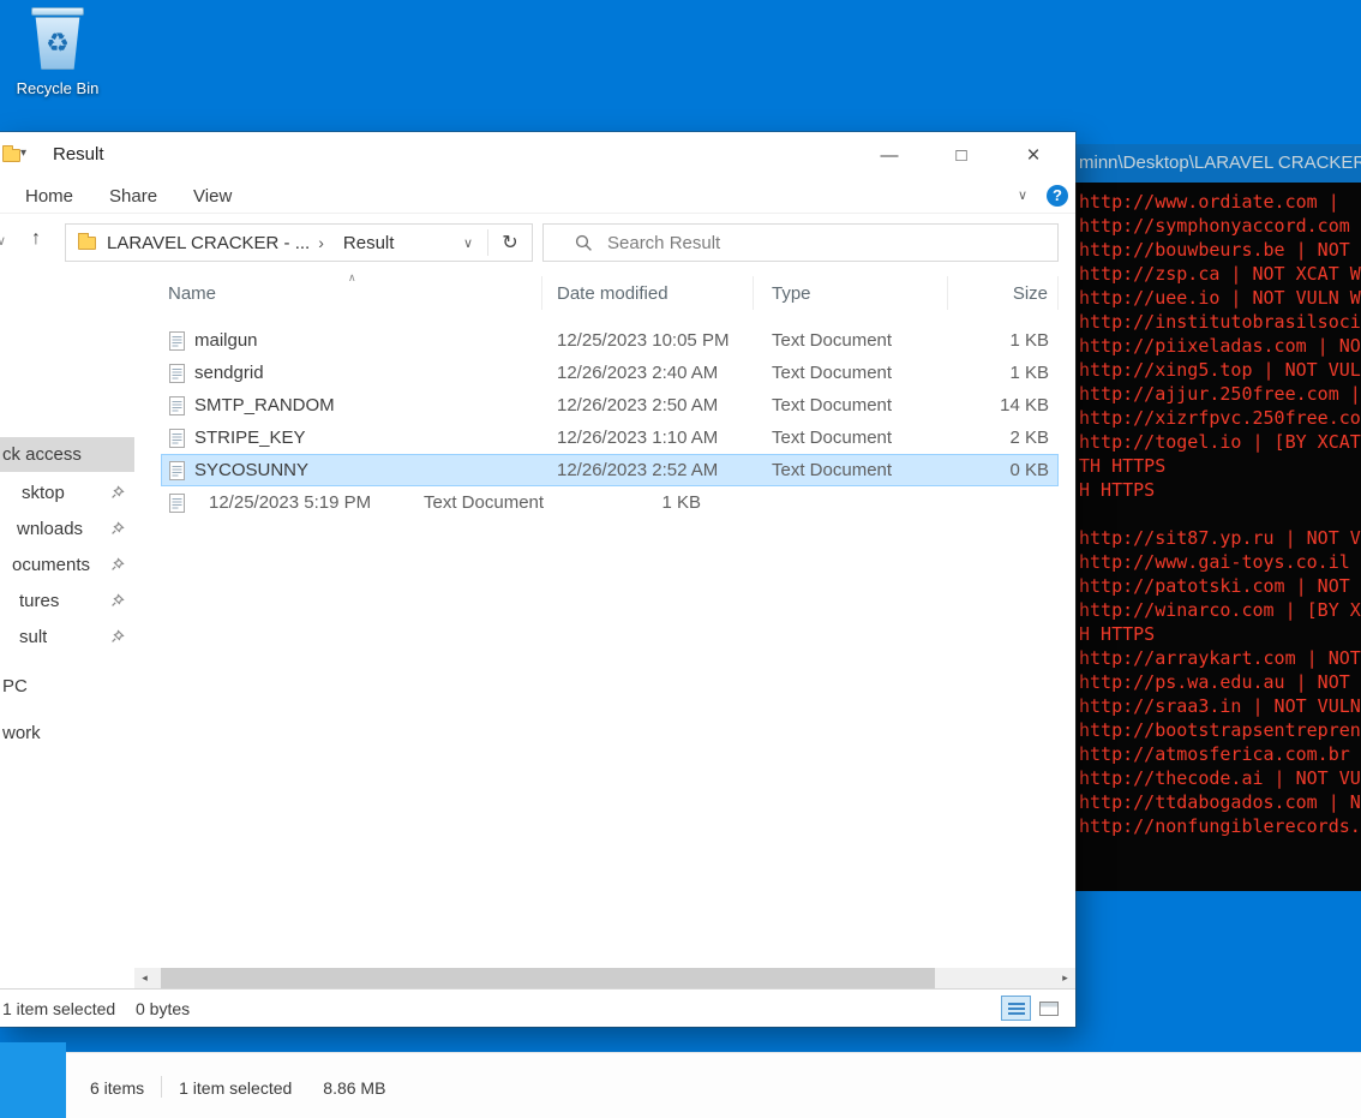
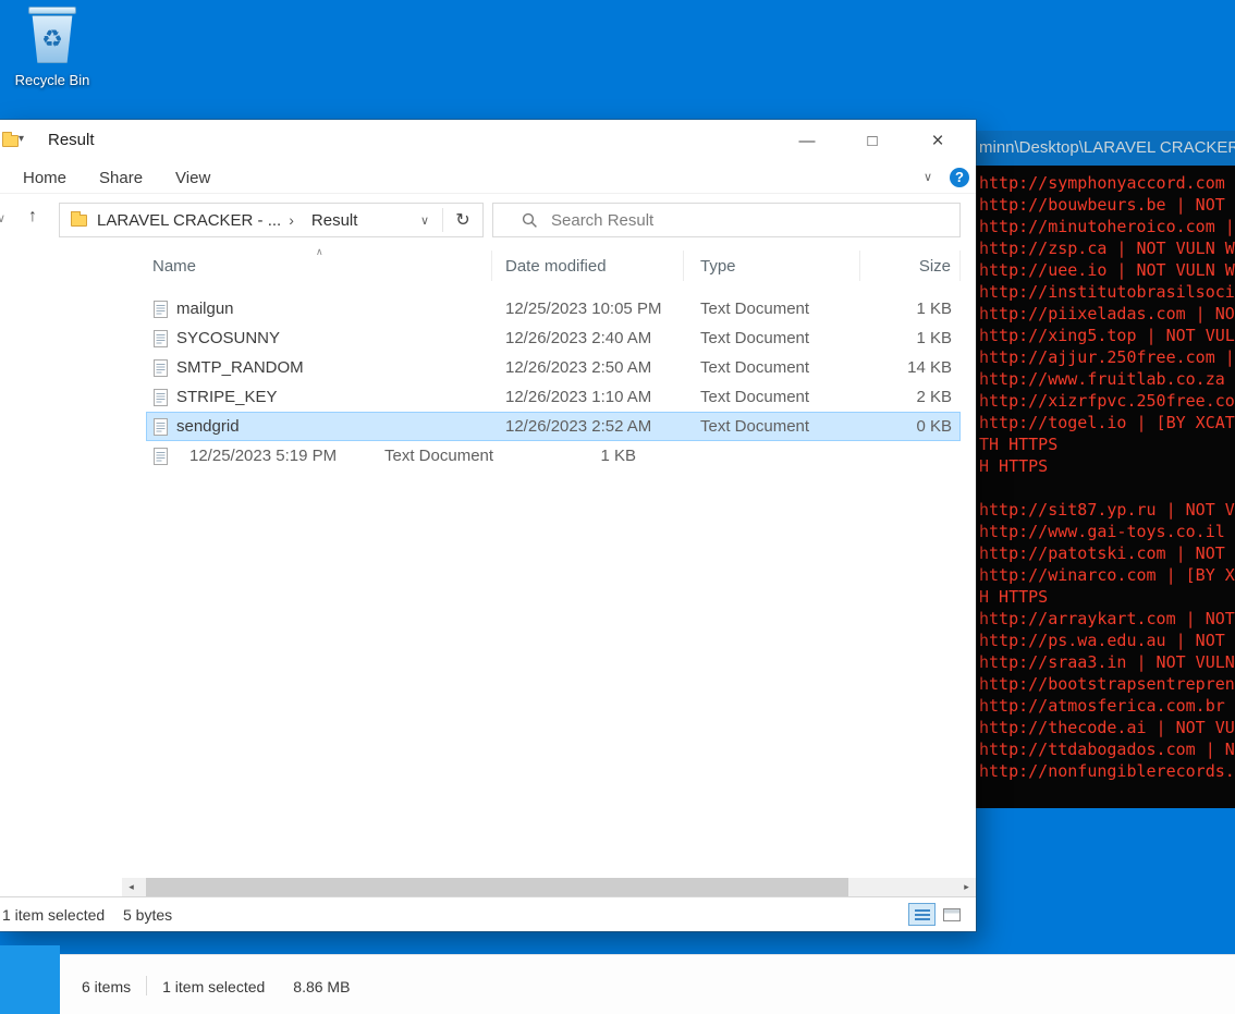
  ♻
  Recycle Bin
  minn\Desktop\LARAVEL CRACKER
- http://www.ordiate.com |
  http://symphonyaccord.com
  http://bouwbeurs.be | NOT
+ http://minutoheroico.com |
- http://zsp.ca | NOT XCAT W
+ http://zsp.ca | NOT VULN W
  http://uee.io | NOT VULN W
  http://institutobrasilsoci
  http://piixeladas.com | NO
  http://xing5.top | NOT VUL
  http://ajjur.250free.com |
+ http://www.fruitlab.co.za
  http://xizrfpvc.250free.co
  http://togel.io | [BY XCAT
  TH HTTPS
  H HTTPS
  http://sit87.yp.ru | NOT V
  http://www.gai-toys.co.il
  http://patotski.com | NOT
  http://winarco.com | [BY X
  H HTTPS
  http://arraykart.com | NOT
  http://ps.wa.edu.au | NOT
  http://sraa3.in | NOT VULN
  http://bootstrapsentrepren
  http://atmosferica.com.br
  http://thecode.ai | NOT VU
  http://ttdabogados.com | N
  http://nonfungiblerecords.
  ▾
  Result
  —
  □
  ×
  Home
  Share
  View
  ∨
  ?
  ∨
  ↑
  LARAVEL CRACKER - ...
  ›
  Result
  ∨
  ↻
  Search Result
- ck access
- sktop
- wnloads
- ocuments
- tures
- sult
- PC
- work
  Name
  ∧
  Date modified
  Type
  Size
  mailgun
  12/25/2023 10:05 PM
  Text Document
  1 KB
- sendgrid
+ SYCOSUNNY
  12/26/2023 2:40 AM
  Text Document
  1 KB
  SMTP_RANDOM
  12/26/2023 2:50 AM
  Text Document
  14 KB
  STRIPE_KEY
  12/26/2023 1:10 AM
  Text Document
  2 KB
- SYCOSUNNY
+ sendgrid
  12/26/2023 2:52 AM
  Text Document
  0 KB
  12/25/2023 5:19 PM
  Text Document
  1 KB
  ◂
  ▸
  1 item selected
- 0 bytes
+ 5 bytes
  6 items
  1 item selected
  8.86 MB
